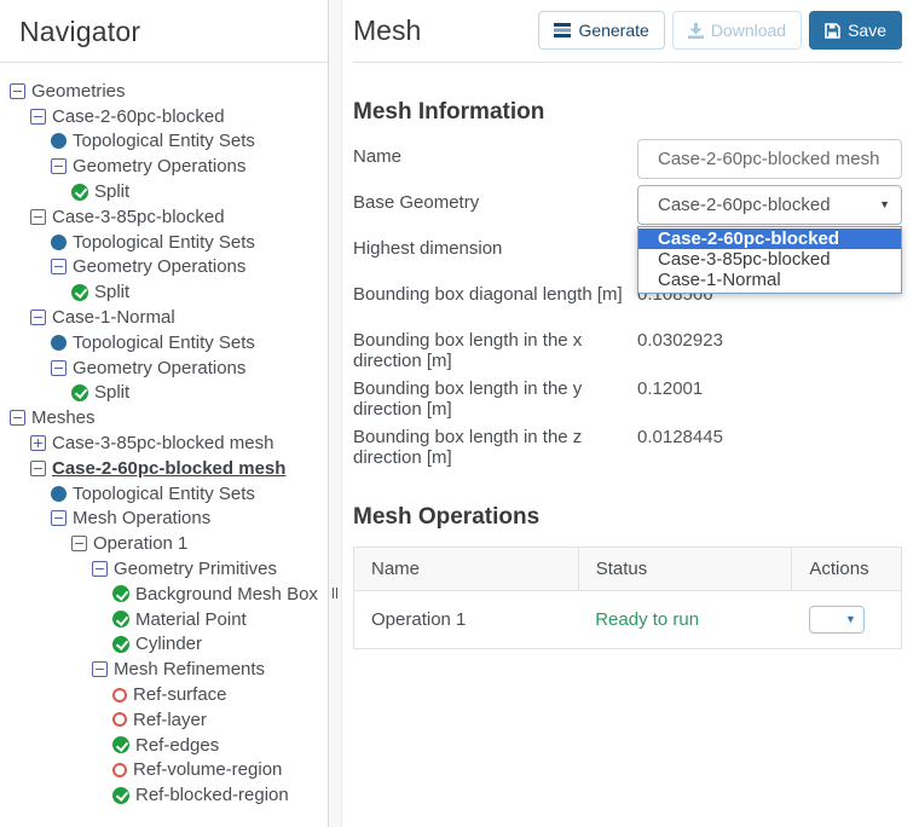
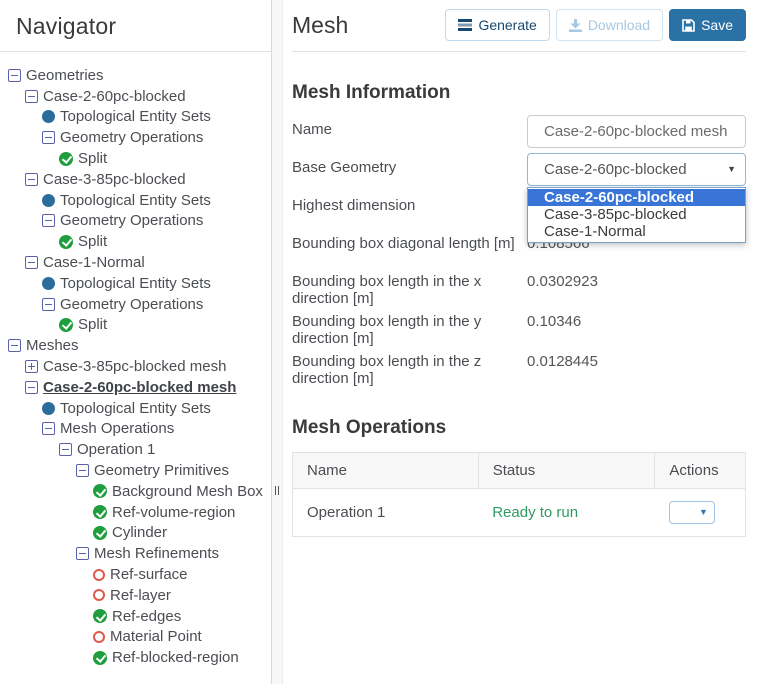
  Navigator
  Geometries
  Case-2-60pc-blocked
  Topological Entity Sets
  Geometry Operations
  Split
  Case-3-85pc-blocked
  Topological Entity Sets
  Geometry Operations
  Split
  Case-1-Normal
  Topological Entity Sets
  Geometry Operations
  Split
  Meshes
  Case-3-85pc-blocked mesh
  Case-2-60pc-blocked mesh
  Topological Entity Sets
  Mesh Operations
  Operation 1
  Geometry Primitives
  Background Mesh Box
- Material Point
+ Ref-volume-region
  Cylinder
  Mesh Refinements
  Ref-surface
  Ref-layer
  Ref-edges
- Ref-volume-region
+ Material Point
  Ref-blocked-region
  Mesh
  Generate
  Download
  Save
  Mesh Information
  Name
  Case-2-60pc-blocked mesh
  Base Geometry
  Case-2-60pc-blocked
  ▼
  Case-2-60pc-blocked
  Case-3-85pc-blocked
  Case-1-Normal
  Highest dimension
  Bounding box diagonal length [m]
  0.108566
  Bounding box length in the x direction [m]
  0.0302923
  Bounding box length in the y direction [m]
- 0.12001
+ 0.10346
  Bounding box length in the z direction [m]
  0.0128445
  Mesh Operations
  Name	Status	Actions
  Operation 1	Ready to run	▼
